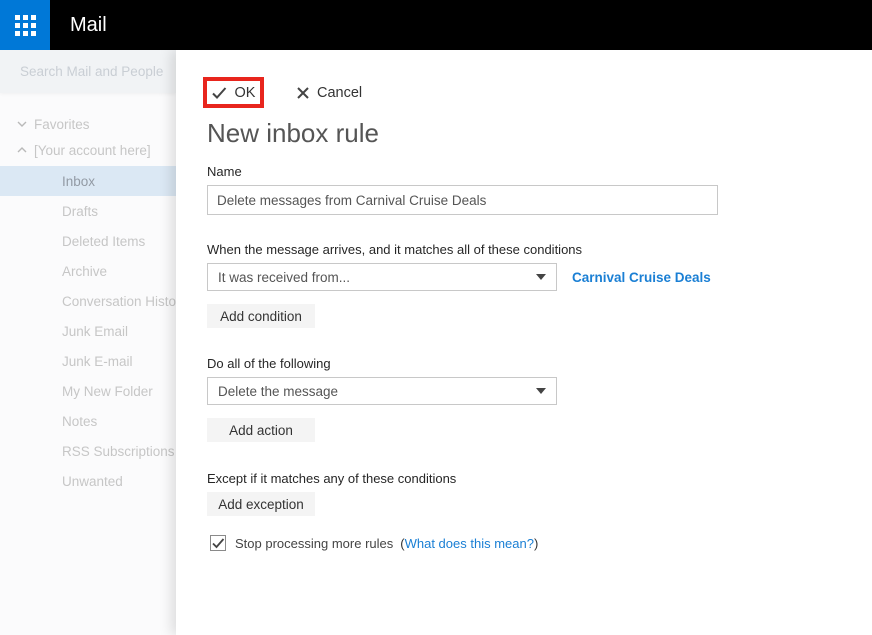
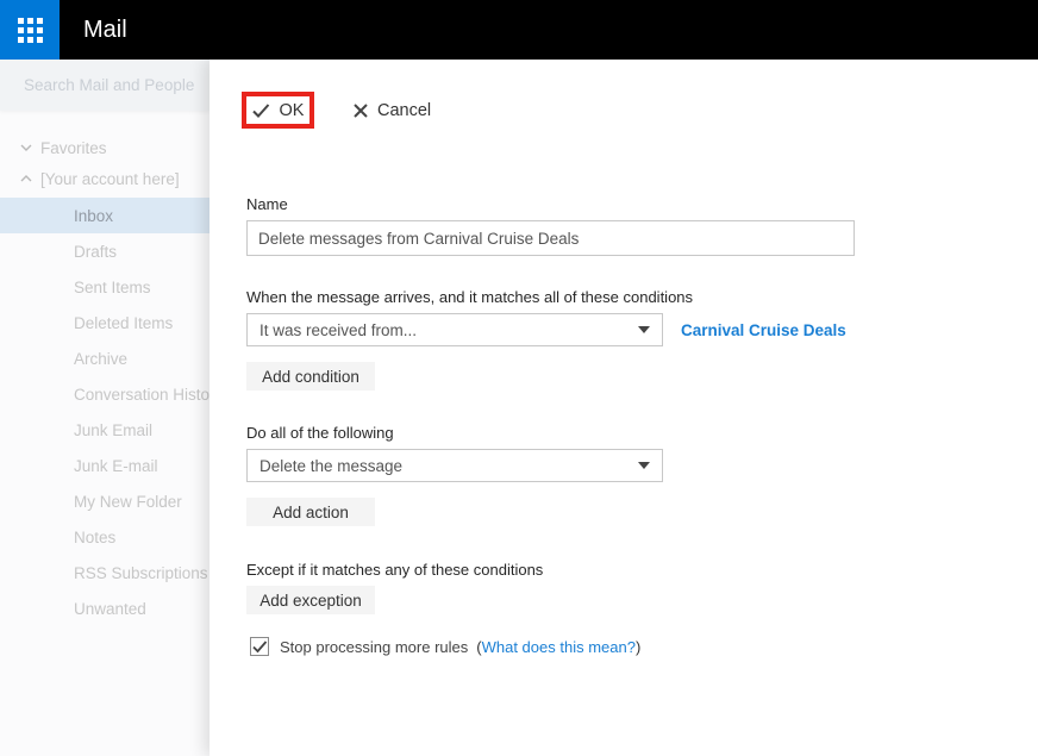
  Mail
  Search Mail and People
  Favorites
  [Your account here]
  Inbox
  Drafts
+ Sent Items
  Deleted Items
  Archive
  Conversation Histo
  Junk Email
  Junk E-mail
  My New Folder
  Notes
  RSS Subscriptions
  Unwanted
  OK
  Cancel
- New inbox rule
  Name
  Delete messages from Carnival Cruise Deals
  When the message arrives, and it matches all of these conditions
  It was received from...
  Carnival Cruise Deals
  Add condition
  Do all of the following
  Delete the message
  Add action
  Except if it matches any of these conditions
  Add exception
  Stop processing more rules
  (What does this mean?)
